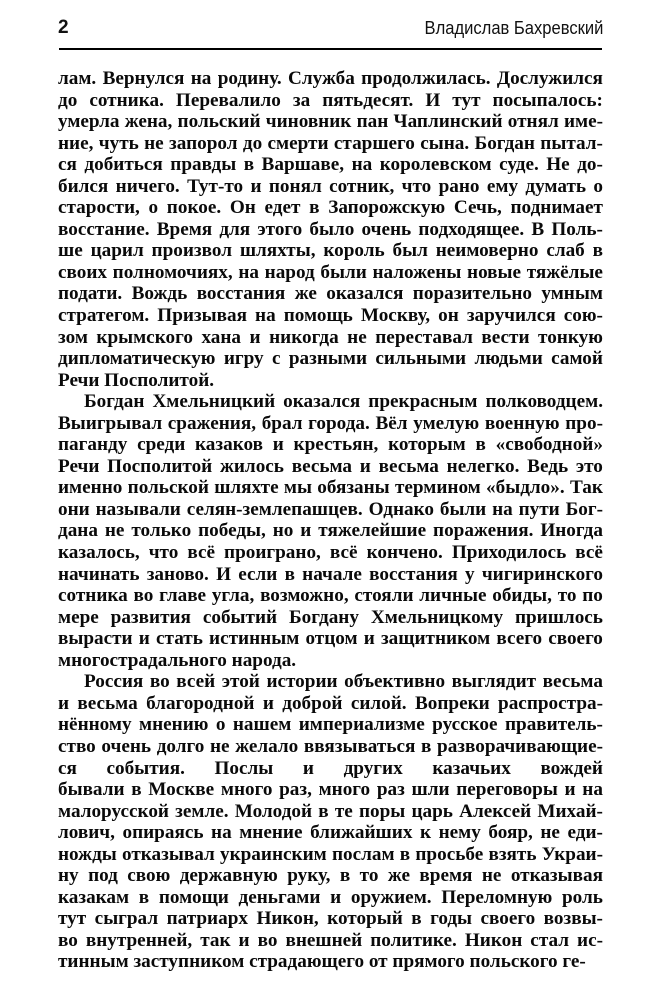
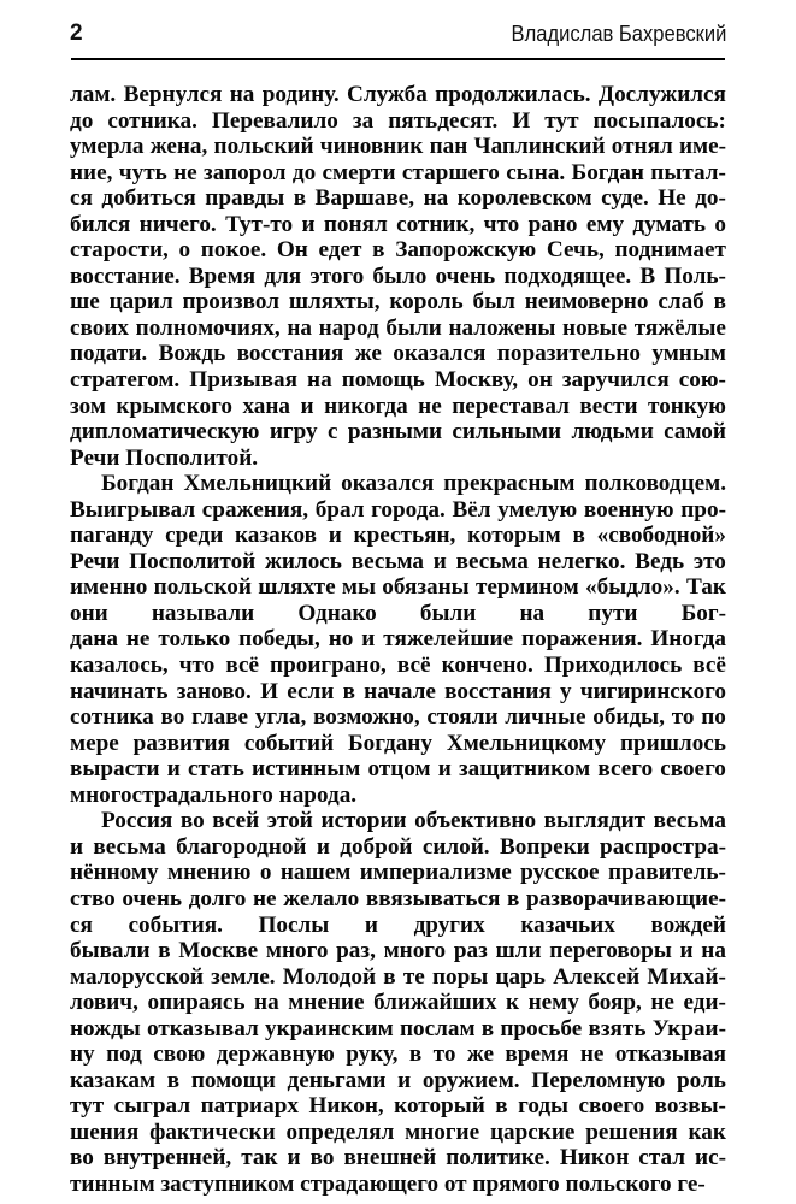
  2
  Владислав Бахревский
  лам.
  Вернулся
  на
  родину.
  Служба
  продолжилась.
  Дослужился
  до
  сотника.
  Перевалило
  за
  пятьдесят.
  И
  тут
  посыпалось:
  умерла
  жена,
  польский
  чиновник
  пан
  Чаплинский
  отнял
  име-
  ние,
  чуть
  не
  запорол
  до
  смерти
  старшего
  сына.
  Богдан
  пытал-
  ся
  добиться
  правды
  в
  Варшаве,
  на
  королевском
  суде.
  Не
  до-
  бился
  ничего.
  Тут-то
  и
  понял
  сотник,
  что
  рано
  ему
  думать
  о
  старости,
  о
  покое.
  Он
  едет
  в
  Запорожскую
  Сечь,
  поднимает
  восстание.
  Время
  для
  этого
  было
  очень
  подходящее.
  В
  Поль-
  ше
  царил
  произвол
  шляхты,
  король
  был
  неимоверно
  слаб
  в
  своих
  полномочиях,
  на
  народ
  были
  наложены
  новые
  тяжёлые
  подати.
  Вождь
  восстания
  же
  оказался
  поразительно
  умным
  стратегом.
  Призывая
  на
  помощь
  Москву,
  он
  заручился
  сою-
  зом
  крымского
  хана
  и
  никогда
  не
  переставал
  вести
  тонкую
  дипломатическую
  игру
  с
  разными
  сильными
  людьми
  самой
  Речи Посполитой.
  Богдан
  Хмельницкий
  оказался
  прекрасным
  полководцем.
  Выигрывал
  сражения,
  брал
  города.
  Вёл
  умелую
  военную
  про-
  паганду
  среди
  казаков
  и
  крестьян,
  которым
  в
  «свободной»
  Речи
  Посполитой
  жилось
  весьма
  и
  весьма
  нелегко.
  Ведь
  это
  именно
  польской
  шляхте
  мы
  обязаны
  термином
  «быдло».
  Так
  они
  называли
- селян-землепашцев.
  Однако
  были
  на
  пути
  Бог-
  дана
  не
  только
  победы,
  но
  и
  тяжелейшие
  поражения.
  Иногда
  казалось,
  что
  всё
  проиграно,
  всё
  кончено.
  Приходилось
  всё
  начинать
  заново.
  И
  если
  в
  начале
  восстания
  у
  чигиринского
  сотника
  во
  главе
  угла,
  возможно,
  стояли
  личные
  обиды,
  то
  по
  мере
  развития
  событий
  Богдану
  Хмельницкому
  пришлось
  вырасти
  и
  стать
  истинным
  отцом
  и
  защитником
  всего
  своего
  многострадального народа.
  Россия
  во
  всей
  этой
  истории
  объективно
  выглядит
  весьма
  и
  весьма
  благородной
  и
  доброй
  силой.
  Вопреки
  распростра-
  нённому
  мнению
  о
  нашем
  империализме
  русское
  правитель-
  ство
  очень
  долго
  не
  желало
  ввязываться
  в
  разворачивающие-
  ся
  события.
  Послы
  и
  других
  казачьих
  вождей
  бывали
  в
  Москве
  много
  раз,
  много
  раз
  шли
  переговоры
  и
  на
  малорусской
  земле.
  Молодой
  в
  те
  поры
  царь
  Алексей
  Михай-
  лович,
  опираясь
  на
  мнение
  ближайших
  к
  нему
  бояр,
  не
  еди-
  ножды
  отказывал
  украинским
  послам
  в
  просьбе
  взять
  Украи-
  ну
  под
  свою
  державную
  руку,
  в
  то
  же
  время
  не
  отказывая
  казакам
  в
  помощи
  деньгами
  и
  оружием.
  Переломную
  роль
  тут
  сыграл
  патриарх
  Никон,
  который
  в
  годы
  своего
  возвы-
+ шения
+ фактически
+ определял
+ многие
+ царские
+ решения
+ как
  во
  внутренней,
  так
  и
  во
  внешней
  политике.
  Никон
  стал
  ис-
  тинным заступником страдающего от прямого польского ге-
